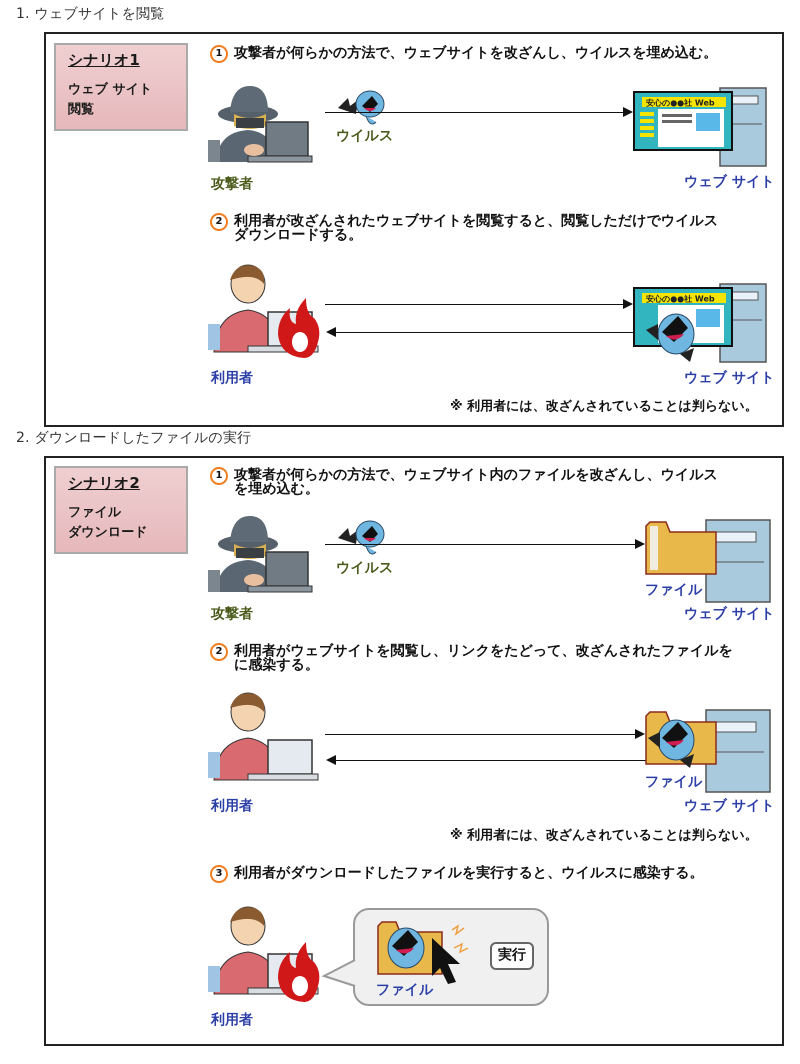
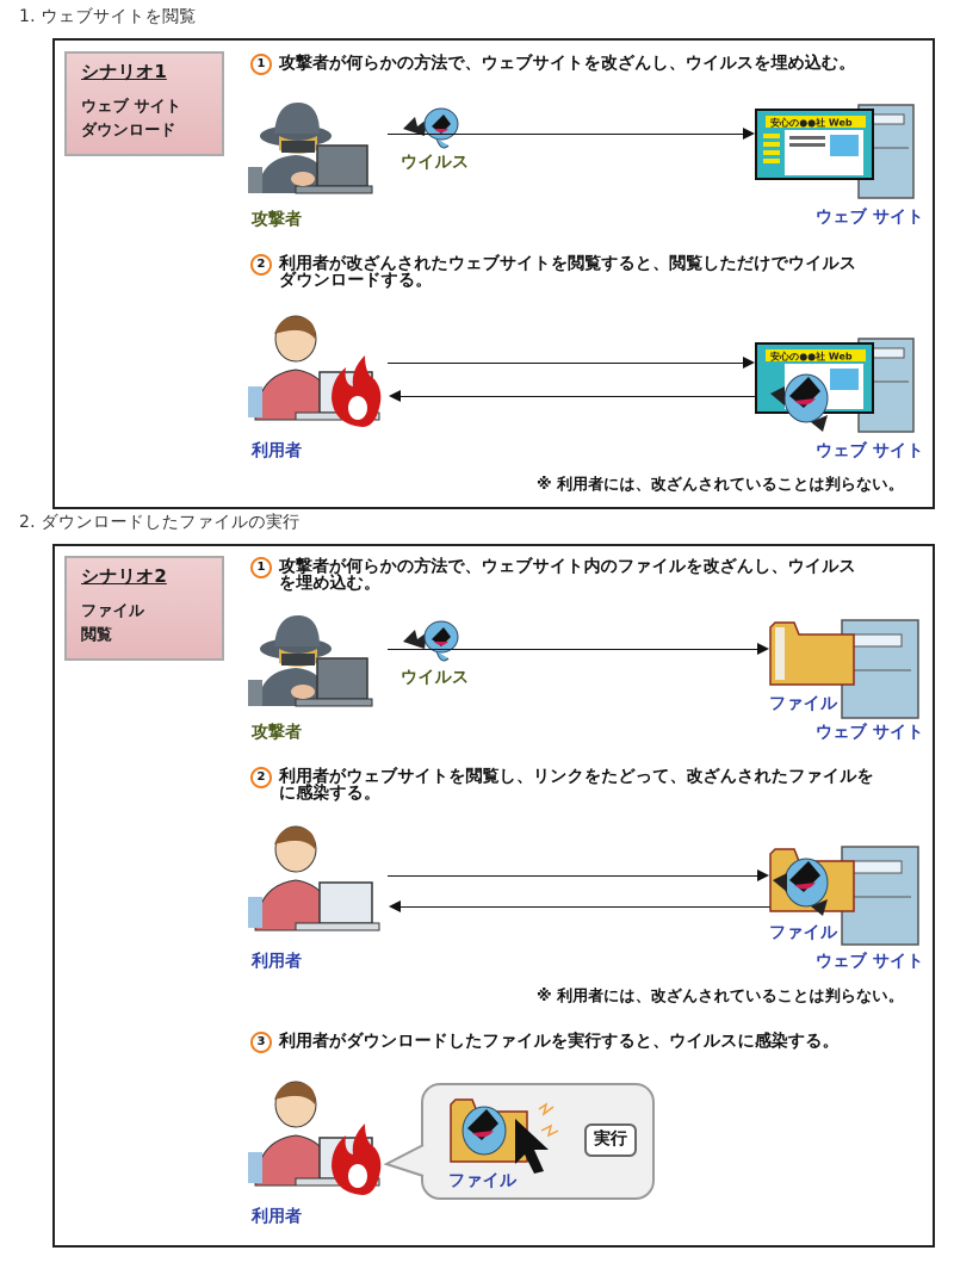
  1. ウェブサイトを閲覧
  シナリオ1
  ウェブ サイト
- 閲覧
+ ダウンロード
  1
  攻撃者が何らかの方法で、ウェブサイトを改ざんし、ウイルスを埋め込む。
  攻撃者
  ウイルス
  安心の●●社 Web
  ウェブ サイト
  2
  利用者が改ざんされたウェブサイトを閲覧すると、閲覧しただけでウイルス
  ダウンロードする。
  利用者
  安心の●●社 Web
  ウェブ サイト
  ※ 利用者には、改ざんされていることは判らない。
  2. ダウンロードしたファイルの実行
  シナリオ2
  ファイル
- ダウンロード
+ 閲覧
  1
  攻撃者が何らかの方法で、ウェブサイト内のファイルを改ざんし、ウイルス
  を埋め込む。
  攻撃者
  ウイルス
  ファイル
  ウェブ サイト
  2
  利用者がウェブサイトを閲覧し、リンクをたどって、改ざんされたファイルを
  に感染する。
  利用者
  ファイル
  ウェブ サイト
  ※ 利用者には、改ざんされていることは判らない。
  3
  利用者がダウンロードしたファイルを実行すると、ウイルスに感染する。
  利用者
  実行
  ファイル
